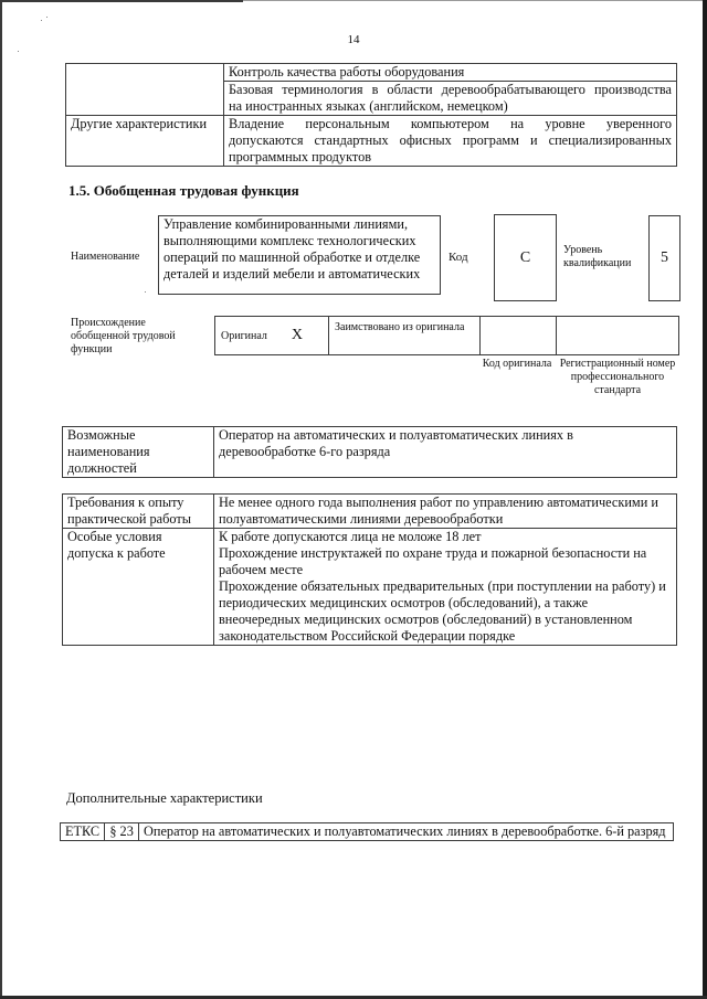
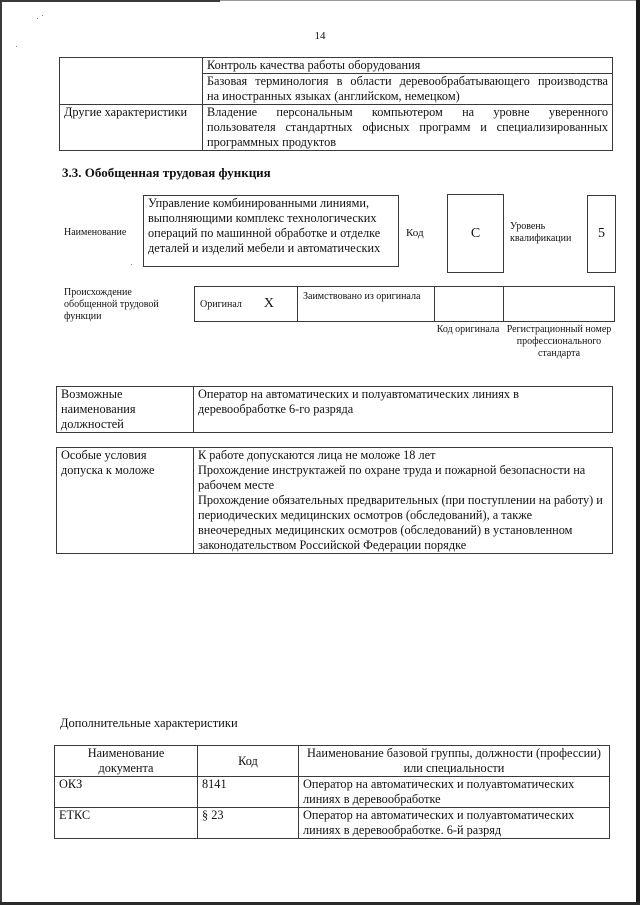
  14
  	Контроль качества работы оборудования
  Базовая терминология в области деревообрабатывающего производства на иностранных языках (английском, немецком)
- Другие характеристики	Владение персональным компьютером на уровне уверенного допускаются стандартных офисных программ и специализированных программных продуктов
+ Другие характеристики	Владение персональным компьютером на уровне уверенного пользователя стандартных офисных программ и специализированных программных продуктов
- 1.5. Обобщенная трудовая функция
+ 3.3. Обобщенная трудовая функция
  Наименование
  Управление комбинированными линиями, выполняющими комплекс технологических операций по машинной обработке и отделке деталей и изделий мебели и автоматических
  Код
  C
  Уровень квалификации
  5
  Происхождение обобщенной трудовой функции
  Оригинал X	Заимствовано из оригинала
  Код оригинала
  Регистрационный номер профессионального стандарта
  Возможные наименования должностей	Оператор на автоматических и полуавтоматических линиях в деревообработке 6-го разряда
- Требования к опыту практической работы	Не менее одного года выполнения работ по управлению автоматическими и полуавтоматическими линиями деревообработки
- Особые условия допуска к работе	К работе допускаются лица не моложе 18 лет Прохождение инструктажей по охране труда и пожарной безопасности на рабочем месте Прохождение обязательных предварительных (при поступлении на работу) и периодических медицинских осмотров (обследований), а также внеочередных медицинских осмотров (обследований) в установленном законодательством Российской Федерации порядке
+ Особые условия допуска к моложе	К работе допускаются лица не моложе 18 лет Прохождение инструктажей по охране труда и пожарной безопасности на рабочем месте Прохождение обязательных предварительных (при поступлении на работу) и периодических медицинских осмотров (обследований), а также внеочередных медицинских осмотров (обследований) в установленном законодательством Российской Федерации порядке
  Дополнительные характеристики
+ Наименование документа	Код	Наименование базовой группы, должности (профессии) или специальности
+ ОКЗ	8141	Оператор на автоматических и полуавтоматических линиях в деревообработке
  ЕТКС	§ 23	Оператор на автоматических и полуавтоматических линиях в деревообработке. 6-й разряд
